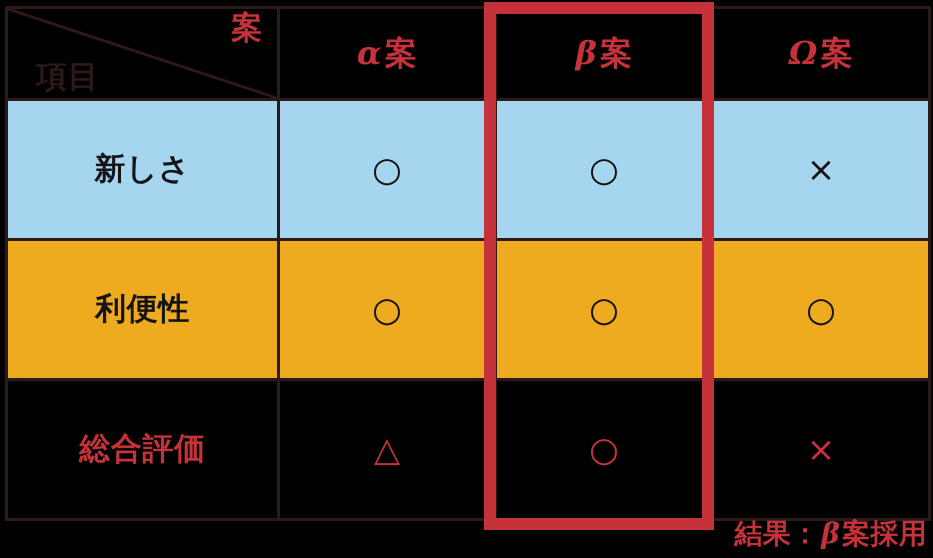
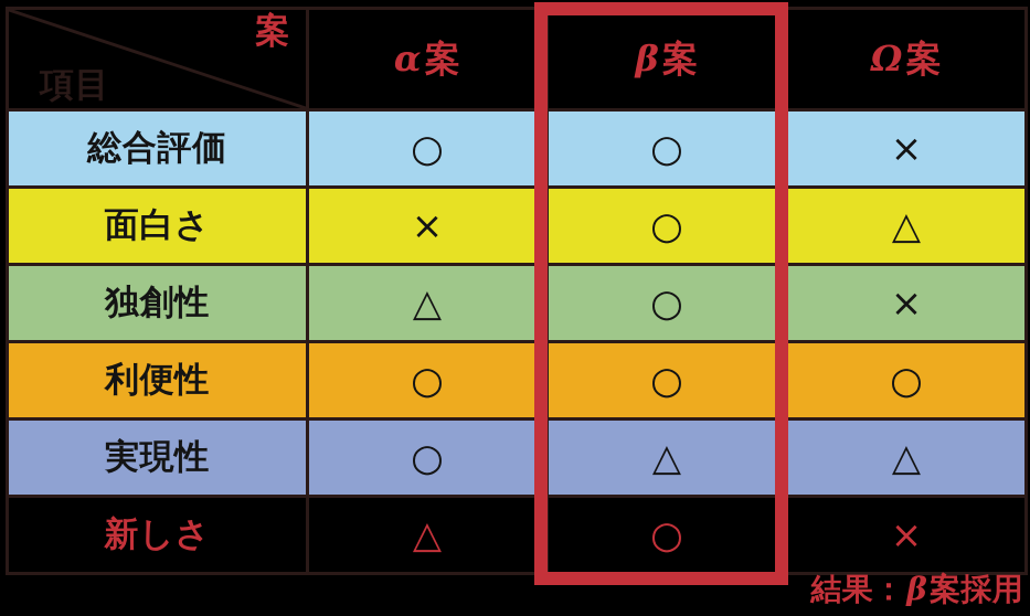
  案 項目	α案	β案	Ω案
- 新しさ	○	○	×
+ 総合評価	○	○	×
+ 面白さ	×	○	△
+ 独創性	△	○	×
  利便性	○	○	○
+ 実現性	○	△	△
- 総合評価	△	○	×
+ 新しさ	△	○	×
  結果：β案採用
